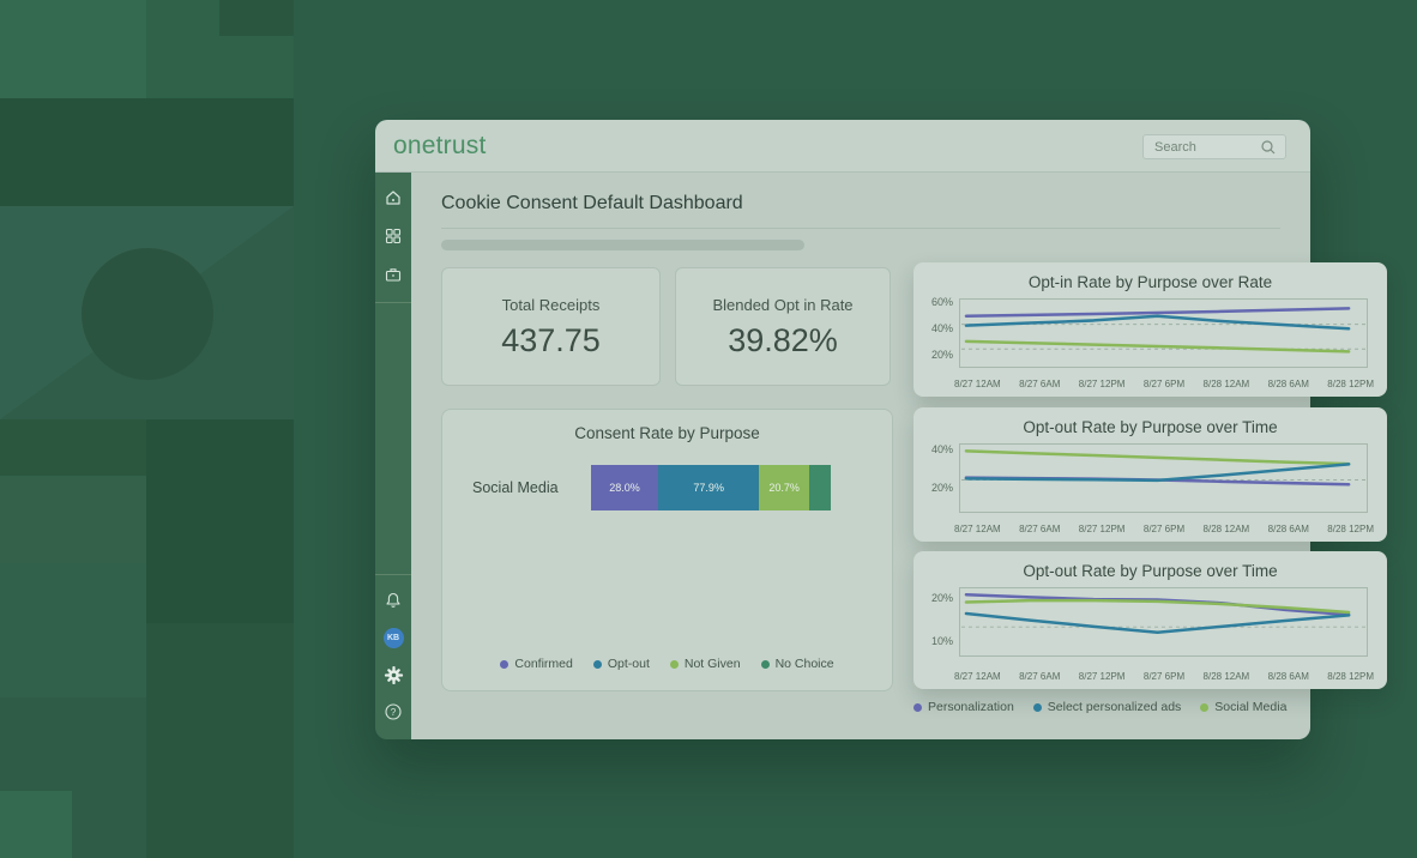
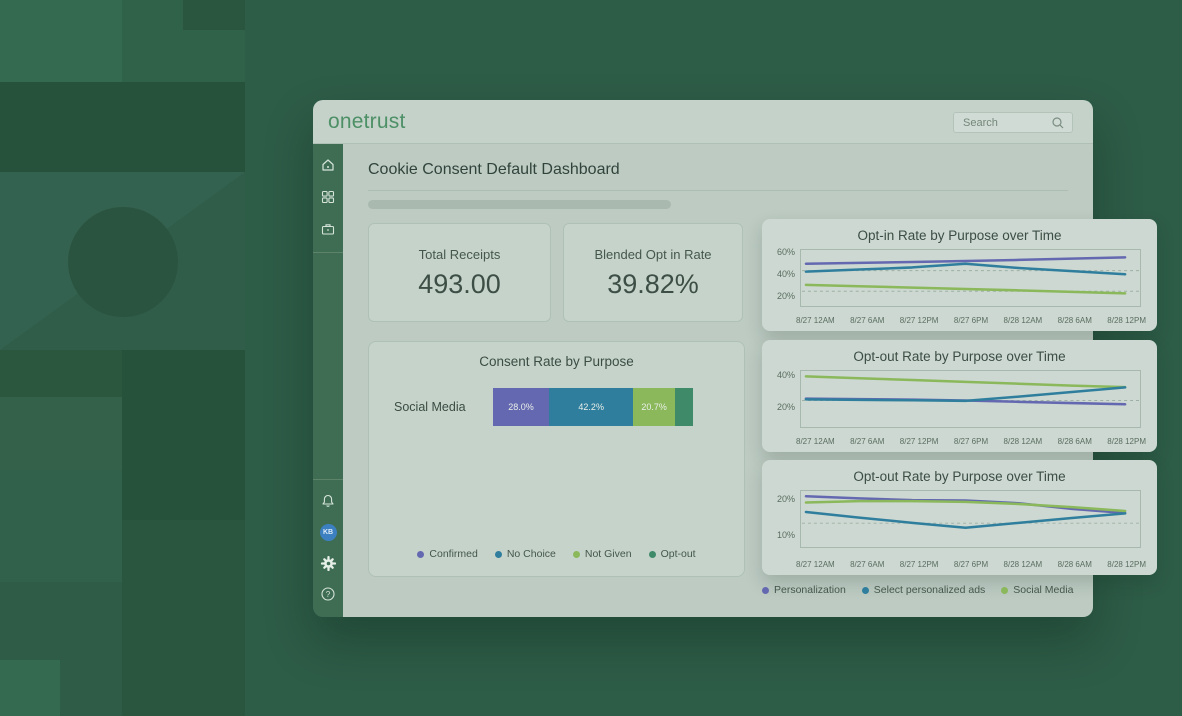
  onetrust
  Search
  ?
  Cookie Consent Default Dashboard
  Total Receipts
- 437.75
+ 493.00
  Blended Opt in Rate
  39.82%
  Consent Rate by Purpose
  Social Media
  28.0%
- 77.9%
+ 42.2%
  20.7%
  Confirmed
- Opt-out
+ No Choice
  Not Given
- No Choice
+ Opt-out
- Opt-in Rate by Purpose over Rate
+ Opt-in Rate by Purpose over Time
  20%
  40%
  60%
  8/27 12AM
  8/27 6AM
  8/27 12PM
  8/27 6PM
  8/28 12AM
  8/28 6AM
  8/28 12PM
  Opt-out Rate by Purpose over Time
  20%
  40%
  8/27 12AM
  8/27 6AM
  8/27 12PM
  8/27 6PM
  8/28 12AM
  8/28 6AM
  8/28 12PM
  Opt-out Rate by Purpose over Time
  10%
  20%
  8/27 12AM
  8/27 6AM
  8/27 12PM
  8/27 6PM
  8/28 12AM
  8/28 6AM
  8/28 12PM
  Personalization
  Select personalized ads
  Social Media
